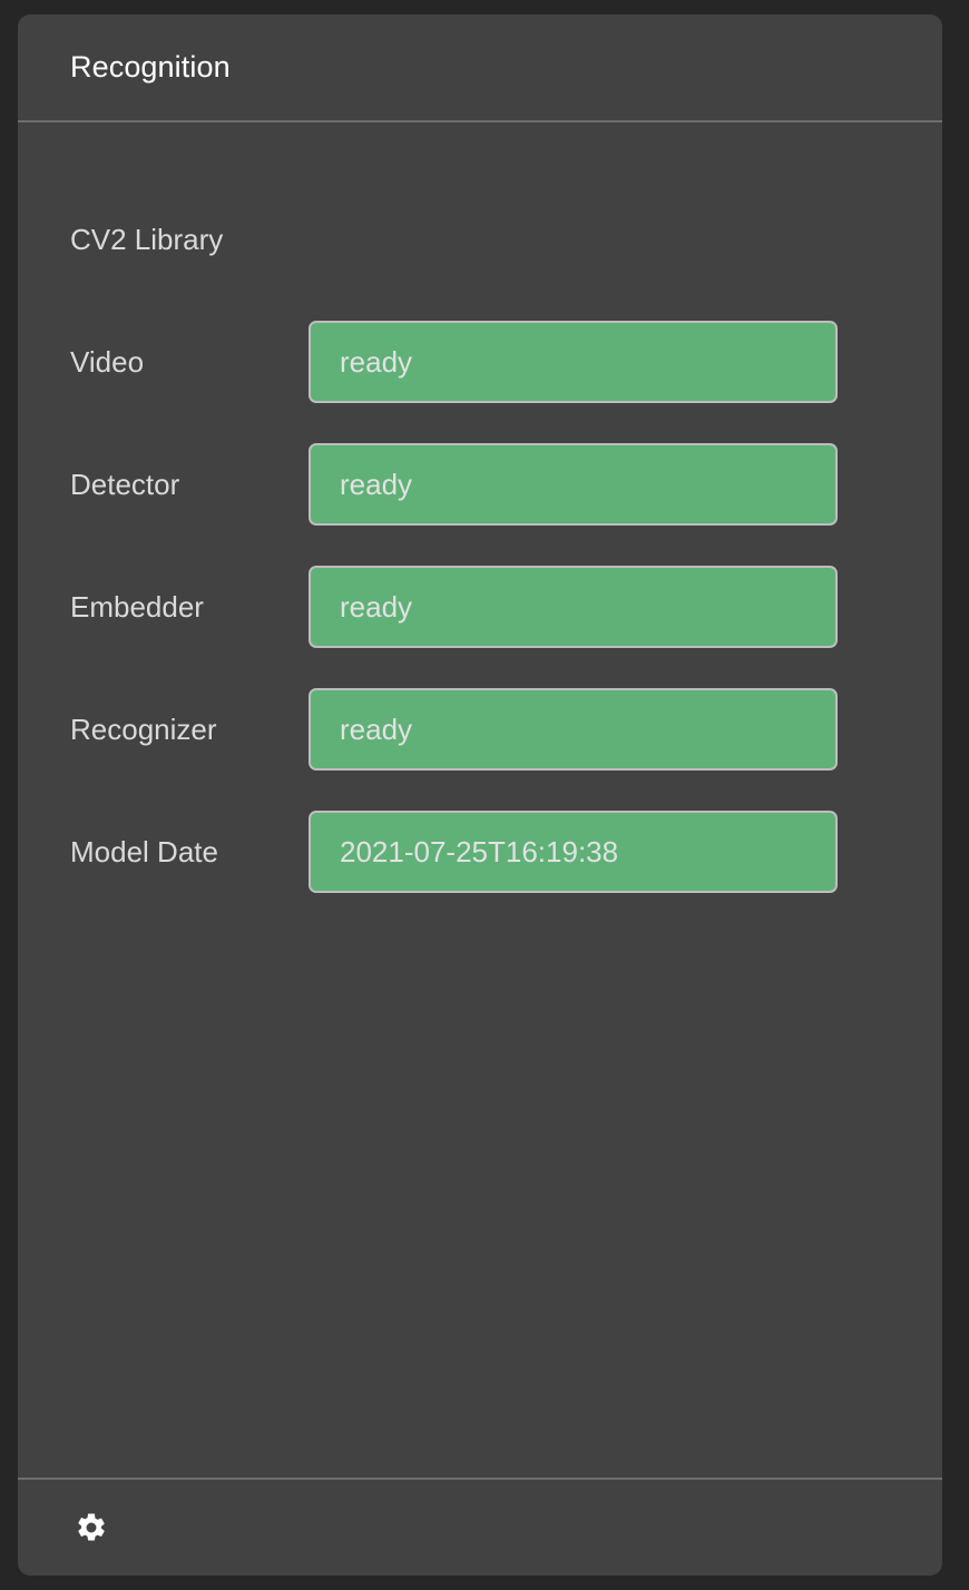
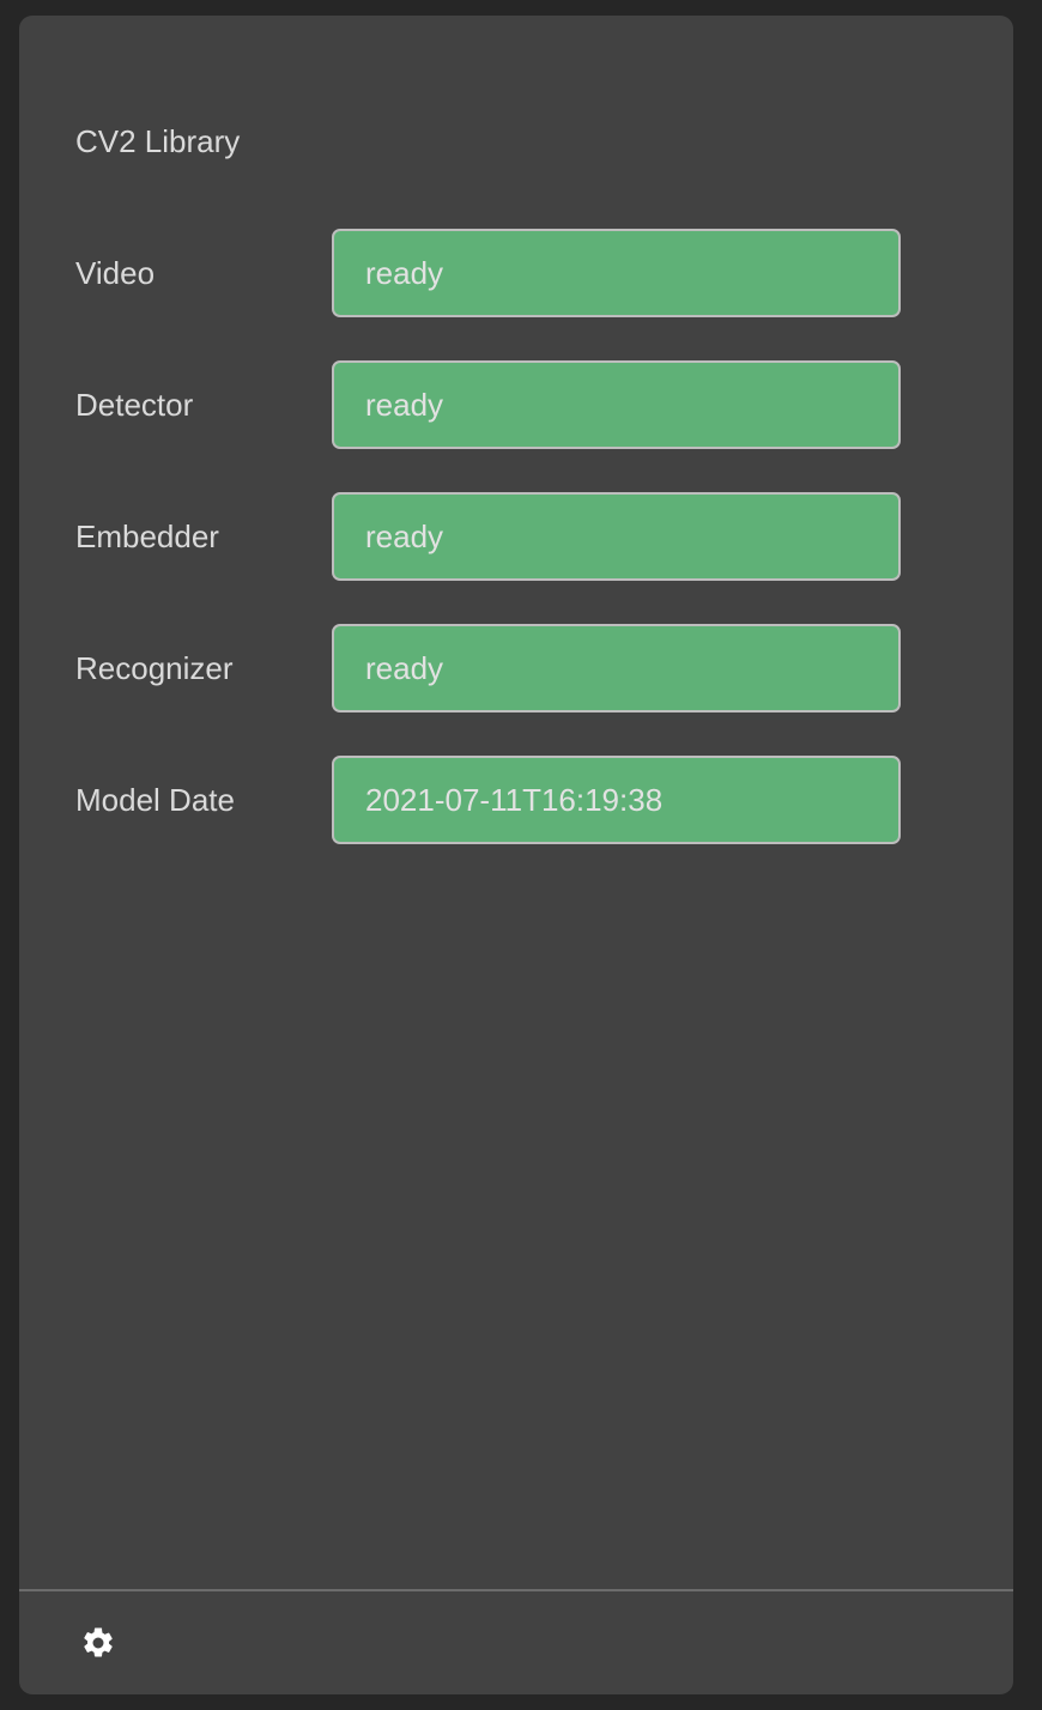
- Recognition
  CV2 Library
  Video
  ready
  Detector
  ready
  Embedder
  ready
  Recognizer
  ready
  Model Date
- 2021-07-25T16:19:38
+ 2021-07-11T16:19:38
